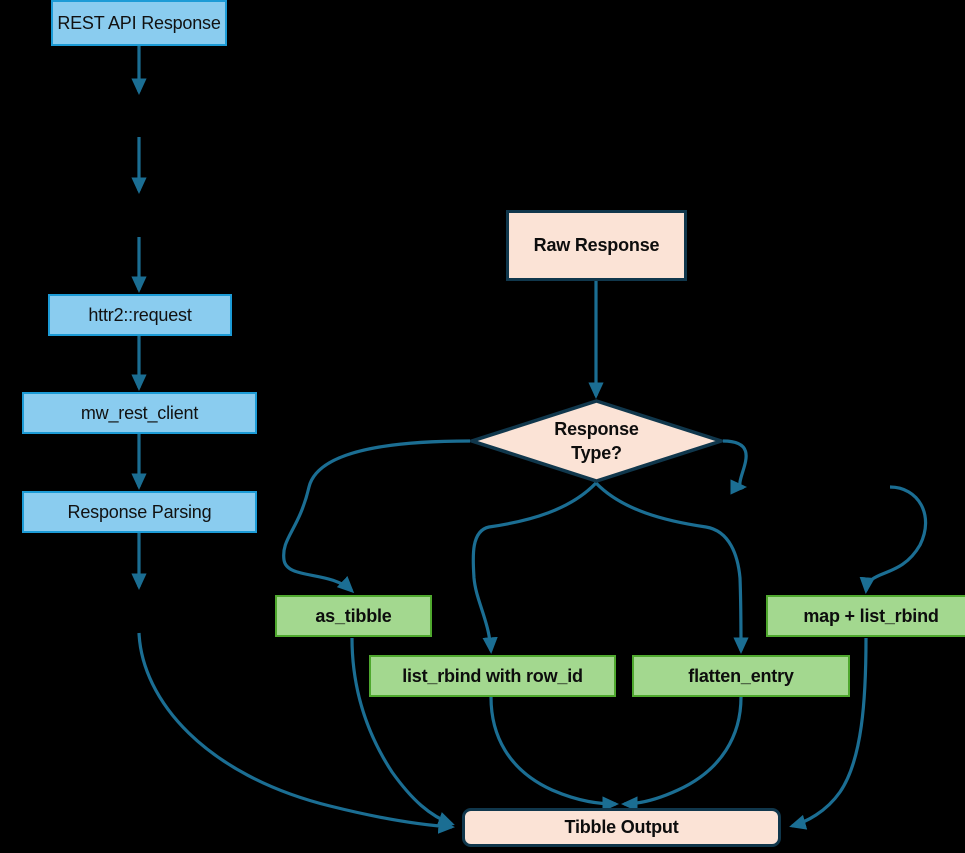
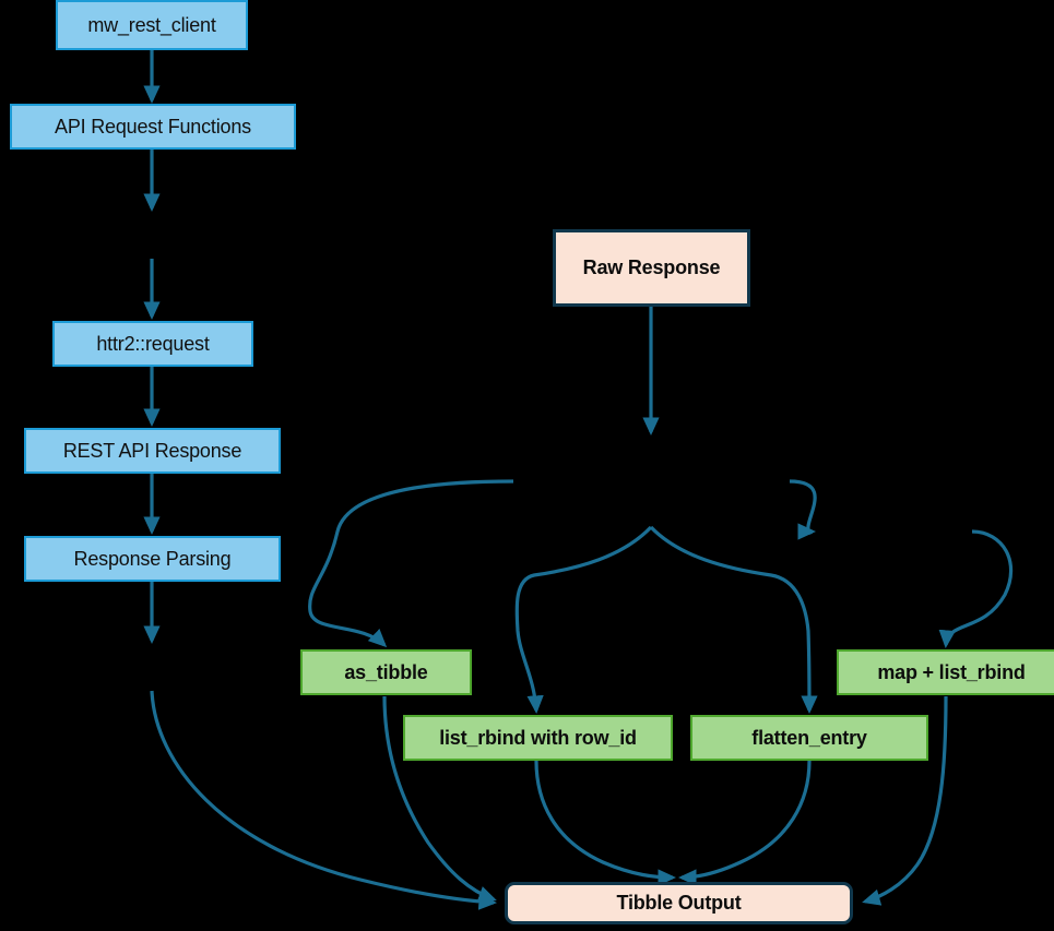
- REST API Response
+ mw_rest_client
+ API Request Functions
  httr2::request
- mw_rest_client
+ REST API Response
  Response Parsing
  Raw Response
- Response
- Type?
  as_tibble
  list_rbind with row_id
  flatten_entry
  map + list_rbind
  Tibble Output
